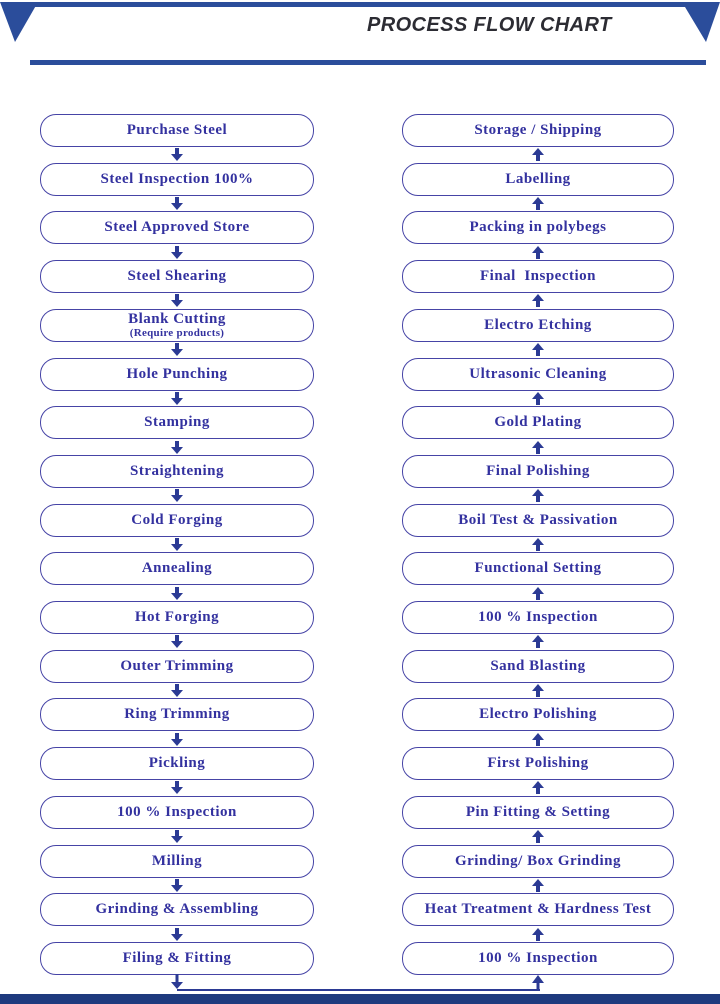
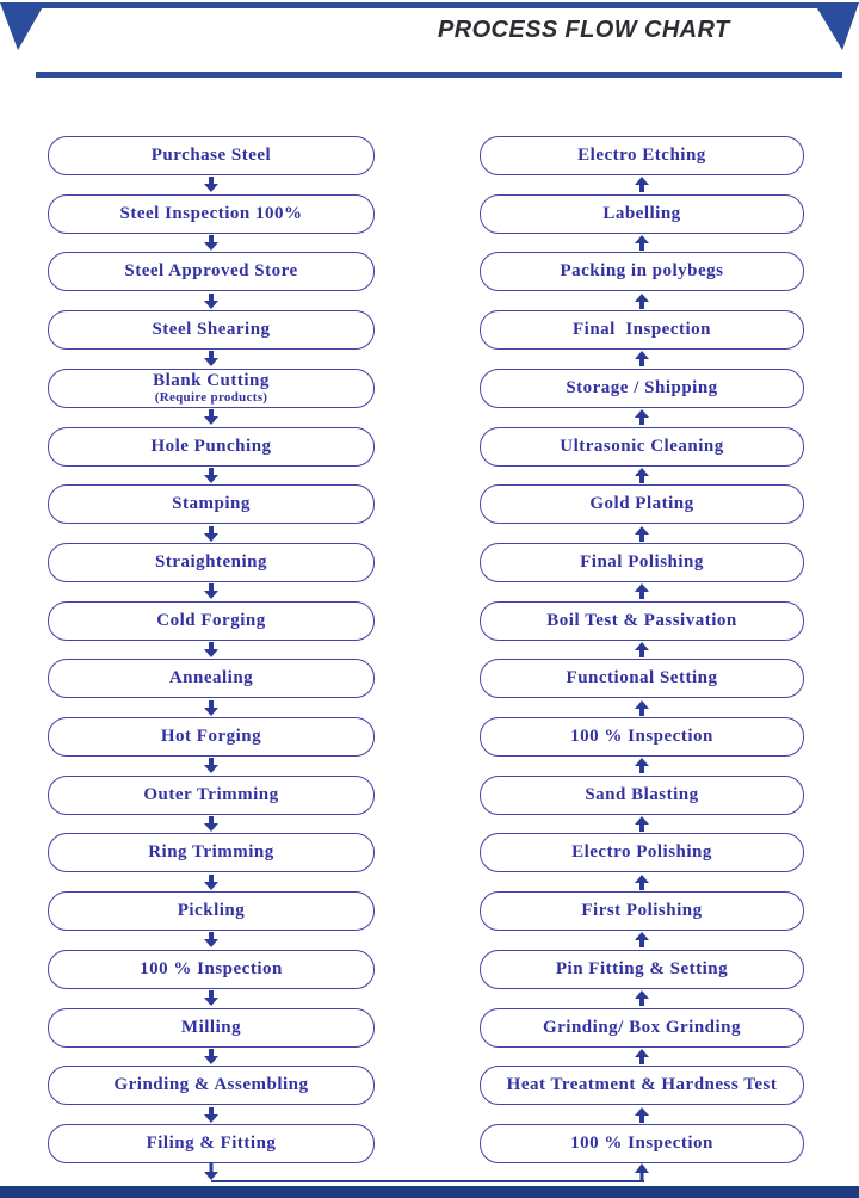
  PROCESS FLOW CHART
  Purchase Steel
  Steel Inspection 100%
  Steel Approved Store
  Steel Shearing
  Blank Cutting
  (Require products)
  Hole Punching
  Stamping
  Straightening
  Cold Forging
  Annealing
  Hot Forging
  Outer Trimming
  Ring Trimming
  Pickling
  100 % Inspection
  Milling
  Grinding & Assembling
  Filing & Fitting
- Storage / Shipping
+ Electro Etching
  Labelling
  Packing in polybegs
  Final Inspection
- Electro Etching
+ Storage / Shipping
  Ultrasonic Cleaning
  Gold Plating
  Final Polishing
  Boil Test & Passivation
  Functional Setting
  100 % Inspection
  Sand Blasting
  Electro Polishing
  First Polishing
  Pin Fitting & Setting
  Grinding/ Box Grinding
  Heat Treatment & Hardness Test
  100 % Inspection
